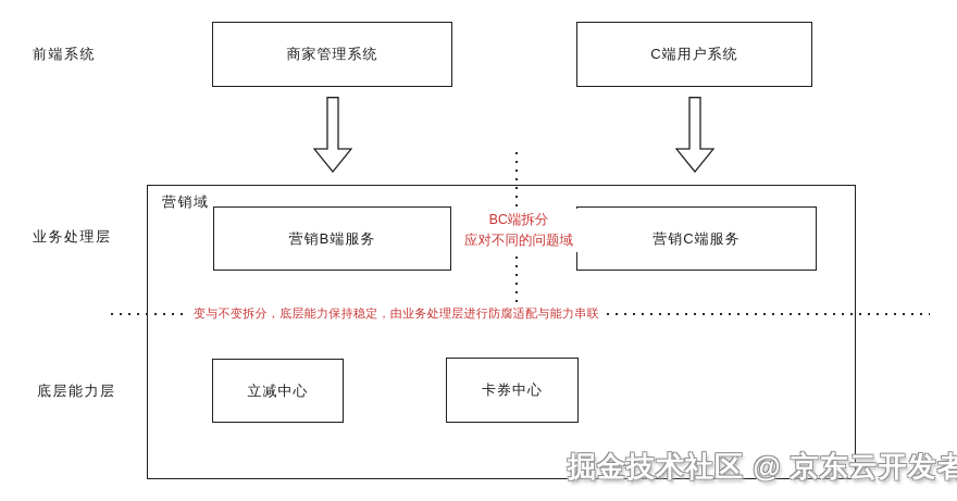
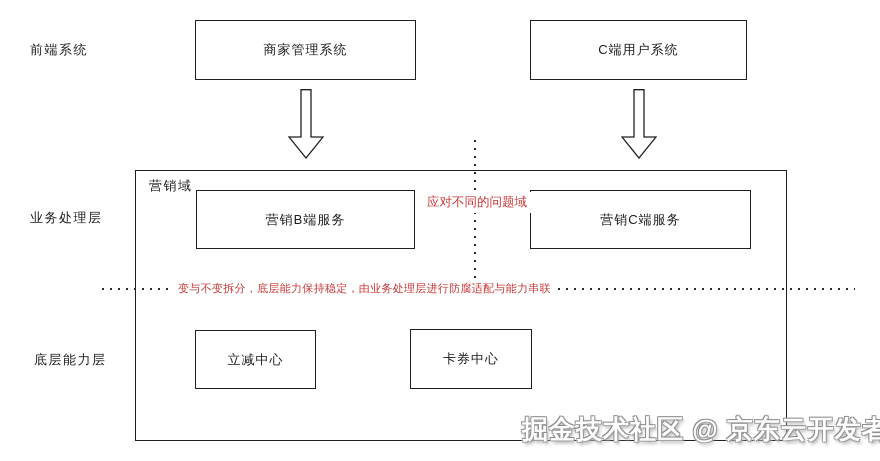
  前端系统
  业务处理层
  底层能力层
  商家管理系统
  C端用户系统
  营销域
  营销B端服务
  营销C端服务
  立减中心
  卡券中心
- BC端拆分
  应对不同的问题域
  变与不变拆分，底层能力保持稳定，由业务处理层进行防腐适配与能力串联
  掘金技术社区 @ 京东云开发者
